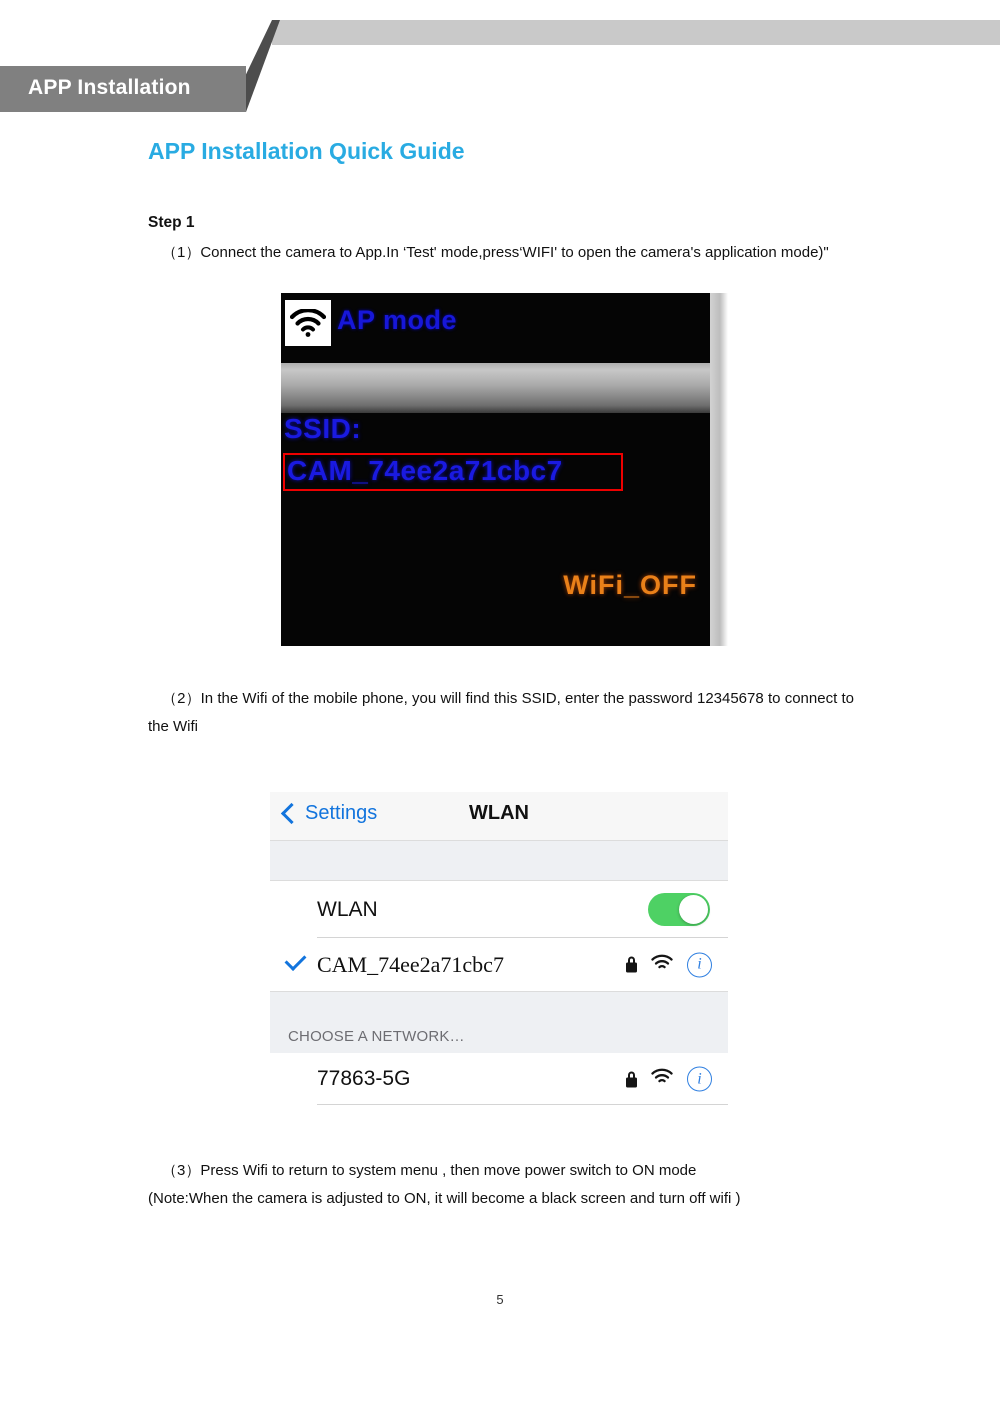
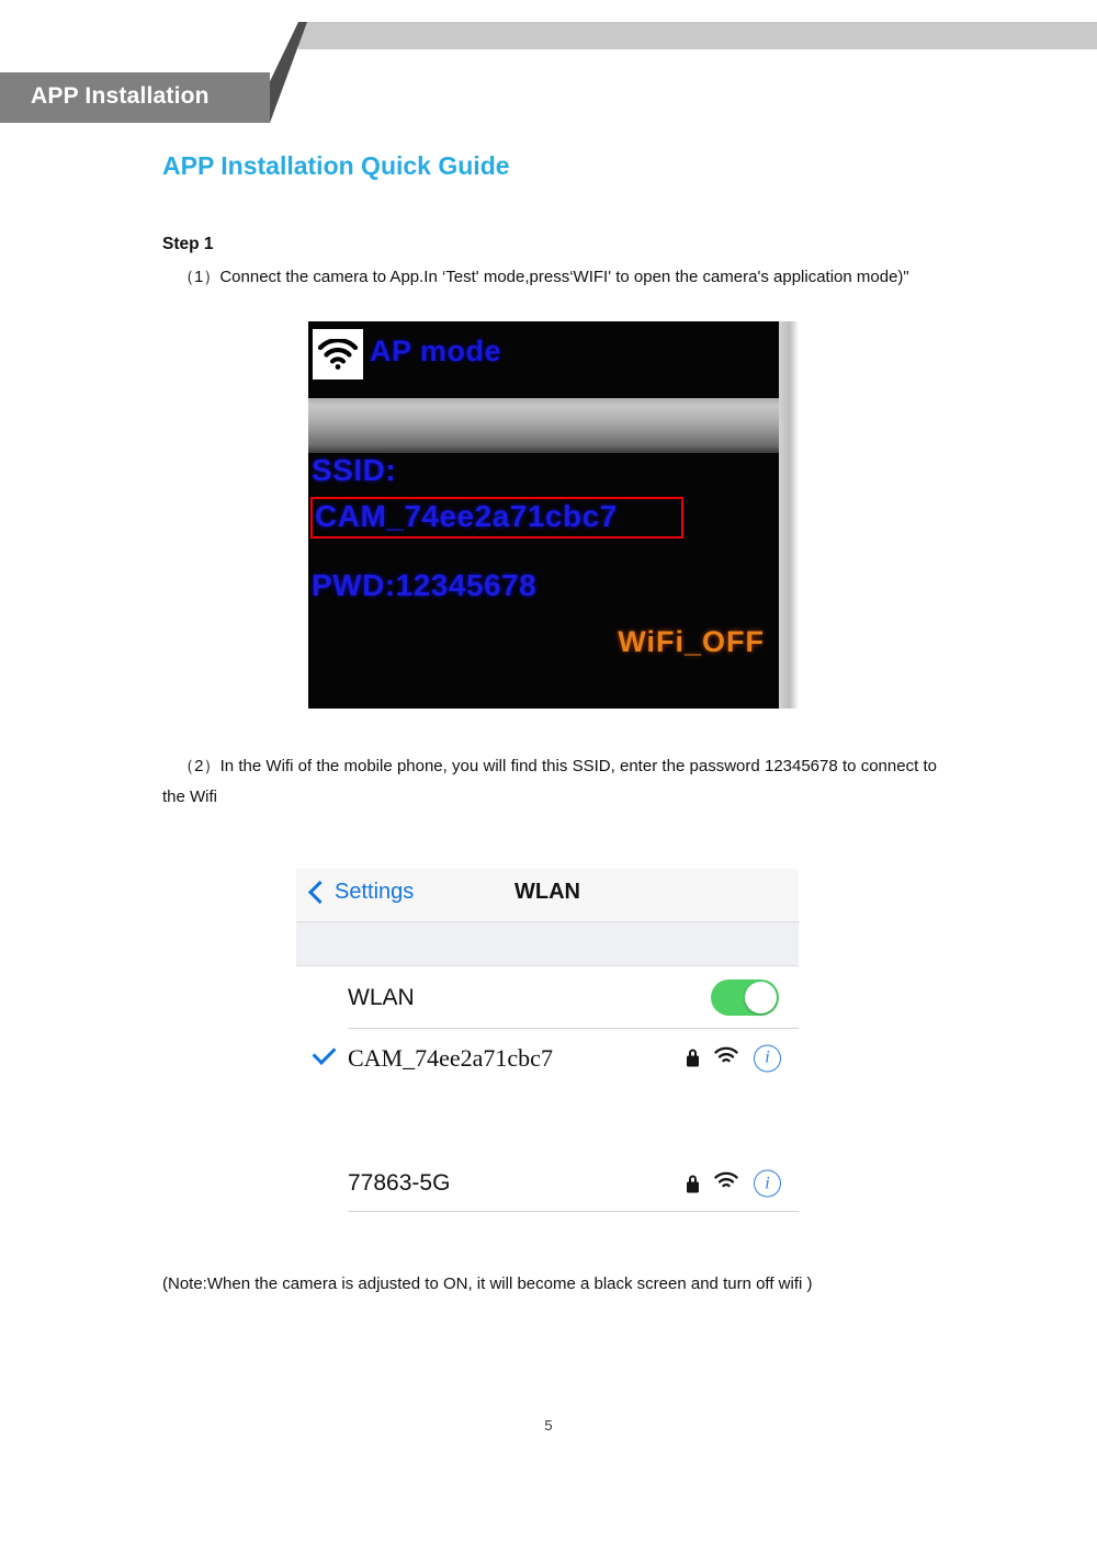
  APP Installation
  APP Installation Quick Guide
  Step 1
  （1）Connect the camera to App.In ‘Test' mode,press‘WIFI' to open the camera's application mode)"
  AP mode
  SSID:
  CAM_74ee2a71cbc7
+ PWD:12345678
  WiFi_OFF
  （2）In the Wifi of the mobile phone, you will find this SSID, enter the password 12345678 to connect to the Wifi
  Settings
  WLAN
  WLAN
  CAM_74ee2a71cbc7
  i
- CHOOSE A NETWORK…
  77863-5G
  i
- （3）Press Wifi to return to system menu , then move power switch to ON mode
  (Note:When the camera is adjusted to ON, it will become a black screen and turn off wifi )
  5
